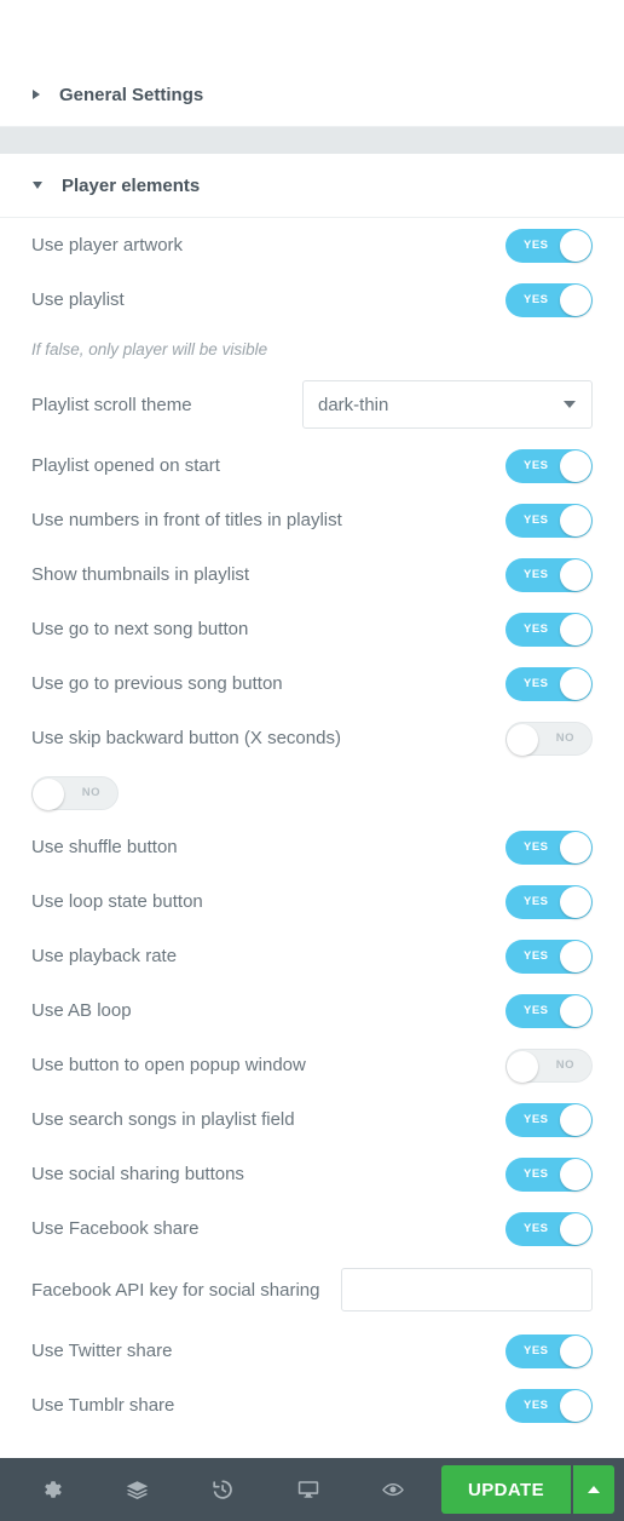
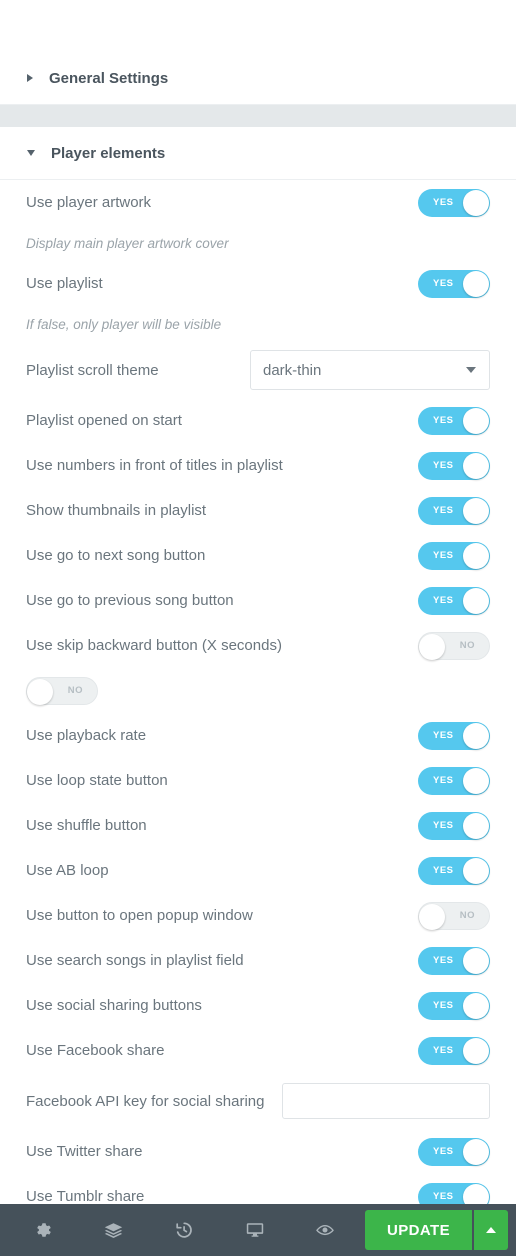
  General Settings
  Player elements
  Use player artwork
  YES
+ Display main player artwork cover
  Use playlist
  YES
  If false, only player will be visible
  Playlist scroll theme
  dark-thin
  Playlist opened on start
  YES
  Use numbers in front of titles in playlist
  YES
  Show thumbnails in playlist
  YES
  Use go to next song button
  YES
  Use go to previous song button
  YES
  Use skip backward button (X seconds)
  NO
  NO
- Use shuffle button
+ Use playback rate
  YES
  Use loop state button
  YES
- Use playback rate
+ Use shuffle button
  YES
  Use AB loop
  YES
  Use button to open popup window
  NO
  Use search songs in playlist field
  YES
  Use social sharing buttons
  YES
  Use Facebook share
  YES
  Facebook API key for social sharing
  Use Twitter share
  YES
  Use Tumblr share
  YES
  UPDATE
